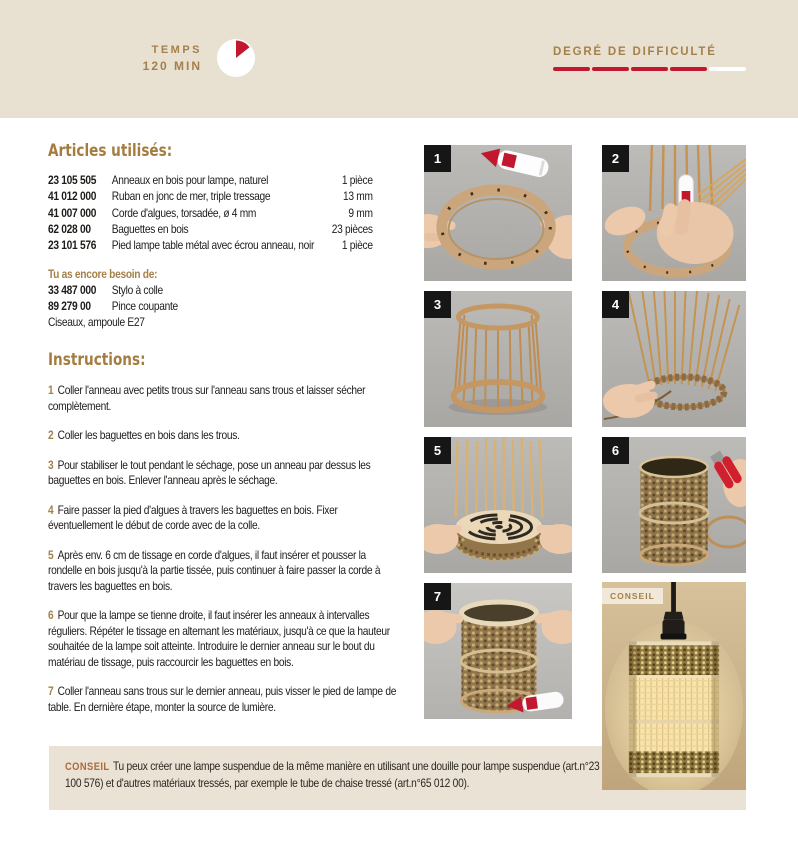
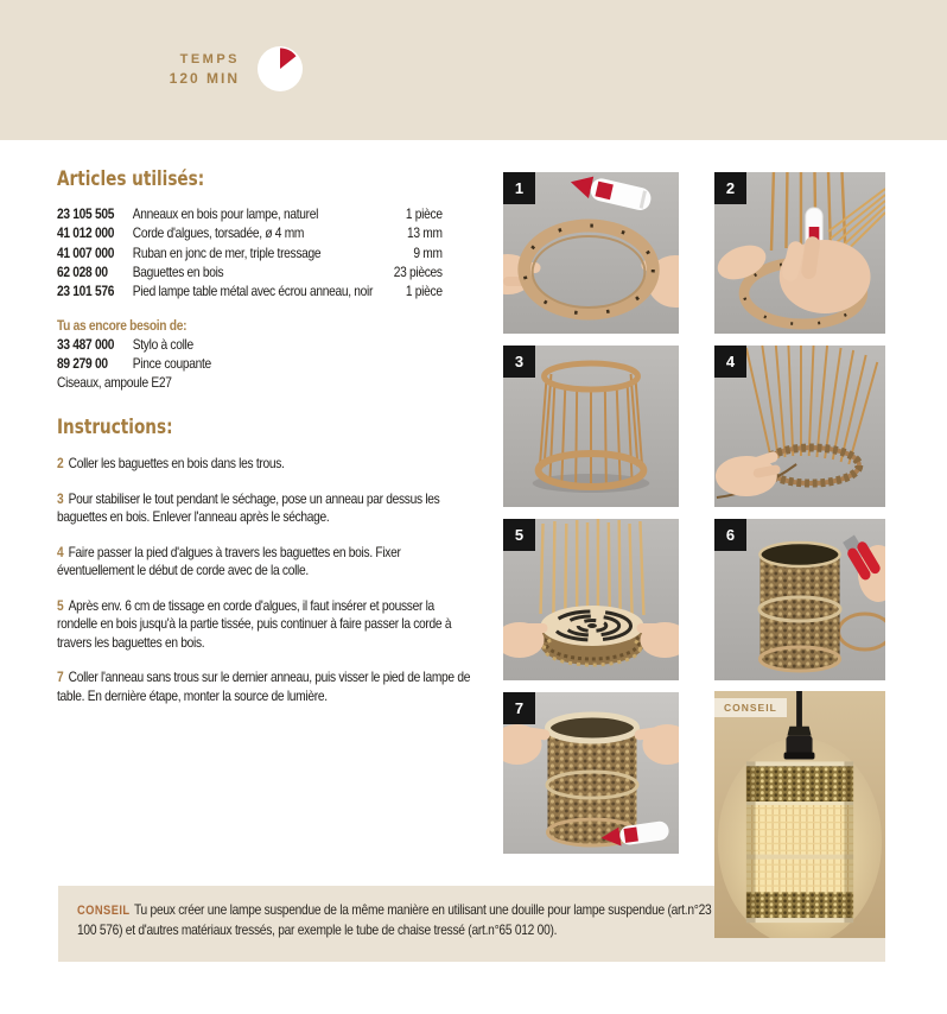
  TEMPS
  120 MIN
- DEGRÉ DE DIFFICULTÉ
  Articles utilisés:
  Instructions:
  23 105 505
  Anneaux en bois pour lampe, naturel
  1 pièce
  41 012 000
- Ruban en jonc de mer, triple tressage
+ Corde d'algues, torsadée, ø 4 mm
  13 mm
  41 007 000
- Corde d'algues, torsadée, ø 4 mm
+ Ruban en jonc de mer, triple tressage
  9 mm
  62 028 00
  Baguettes en bois
  23 pièces
  23 101 576
  Pied lampe table métal avec écrou anneau, noir
  1 pièce
  Tu as encore besoin de:
  33 487 000
  Stylo à colle
  89 279 00
  Pince coupante
  Ciseaux, ampoule E27
- 1 Coller l'anneau avec petits trous sur l'anneau sans trous et laisser sécher complètement.
  2 Coller les baguettes en bois dans les trous.
  3 Pour stabiliser le tout pendant le séchage, pose un anneau par dessus les baguettes en bois. Enlever l'anneau après le séchage.
  4 Faire passer la pied d'algues à travers les baguettes en bois. Fixer éventuellement le début de corde avec de la colle.
  5 Après env. 6 cm de tissage en corde d'algues, il faut insérer et pousser la rondelle en bois jusqu'à la partie tissée, puis continuer à faire passer la corde à travers les baguettes en bois.
- 6 Pour que la lampe se tienne droite, il faut insérer les anneaux à intervalles réguliers. Répéter le tissage en alternant les matériaux, jusqu'à ce que la hauteur souhaitée de la lampe soit atteinte. Introduire le dernier anneau sur le bout du matériau de tissage, puis raccourcir les baguettes en bois.
  7 Coller l'anneau sans trous sur le dernier anneau, puis visser le pied de lampe de table. En dernière étape, monter la source de lumière.
  CONSEIL Tu peux créer une lampe suspendue de la même manière en utilisant une douille pour lampe suspendue (art.n°23 100 576) et d'autres matériaux tressés, par exemple le tube de chaise tressé (art.n°65 012 00).
  1
  2
  3
  4
  5
  6
  7
  CONSEIL
